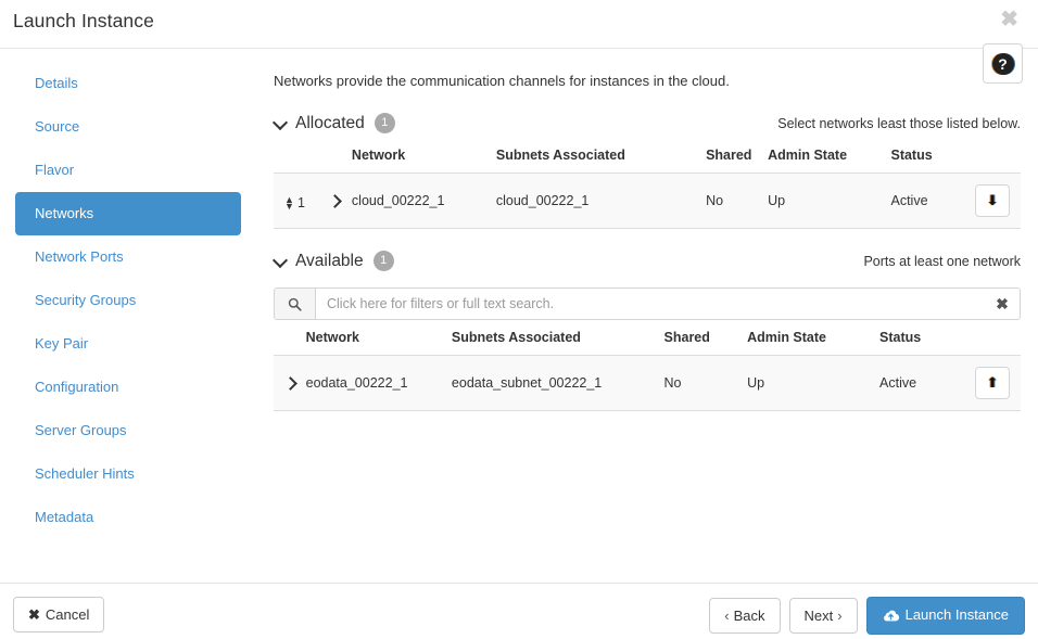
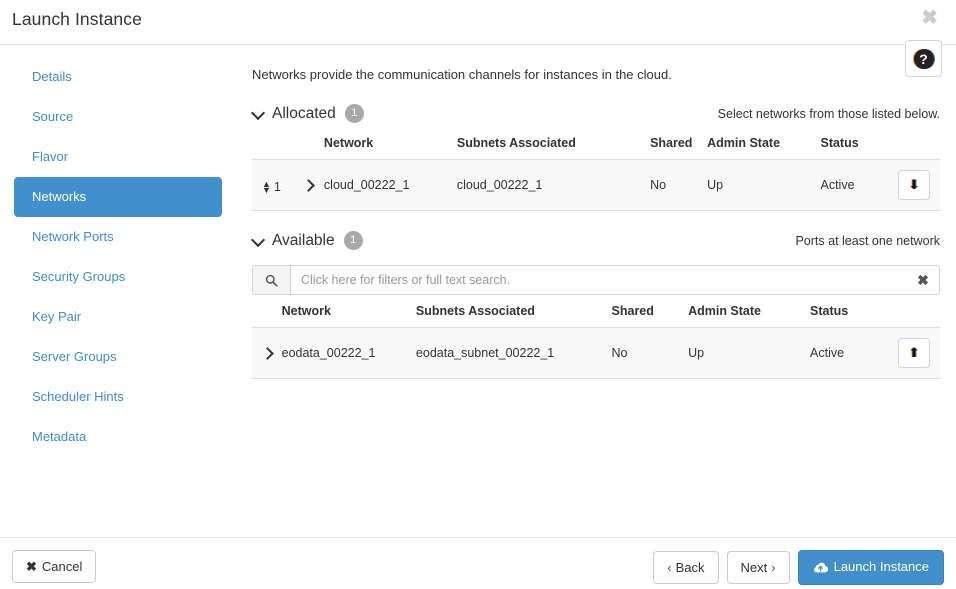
  Launch Instance
  ✖
  ?
  Details
  Source
  Flavor
  Networks
  Network Ports
  Security Groups
  Key Pair
- Configuration
  Server Groups
  Scheduler Hints
  Metadata
  Networks provide the communication channels for instances in the cloud.
  Allocated
  1
- Select networks least those listed below.
+ Select networks from those listed below.
  		Network	Subnets Associated	Shared	Admin State	Status
  ▲▼ 1		cloud_00222_1	cloud_00222_1	No	Up	Active	⬇
  Available
  1
  Ports at least one network
  Click here for filters or full text search.
  ✖
  	Network	Subnets Associated	Shared	Admin State	Status
  	eodata_00222_1	eodata_subnet_00222_1	No	Up	Active	⬆
  ✖ Cancel
  ‹ Back
  Next ›
  Launch Instance
